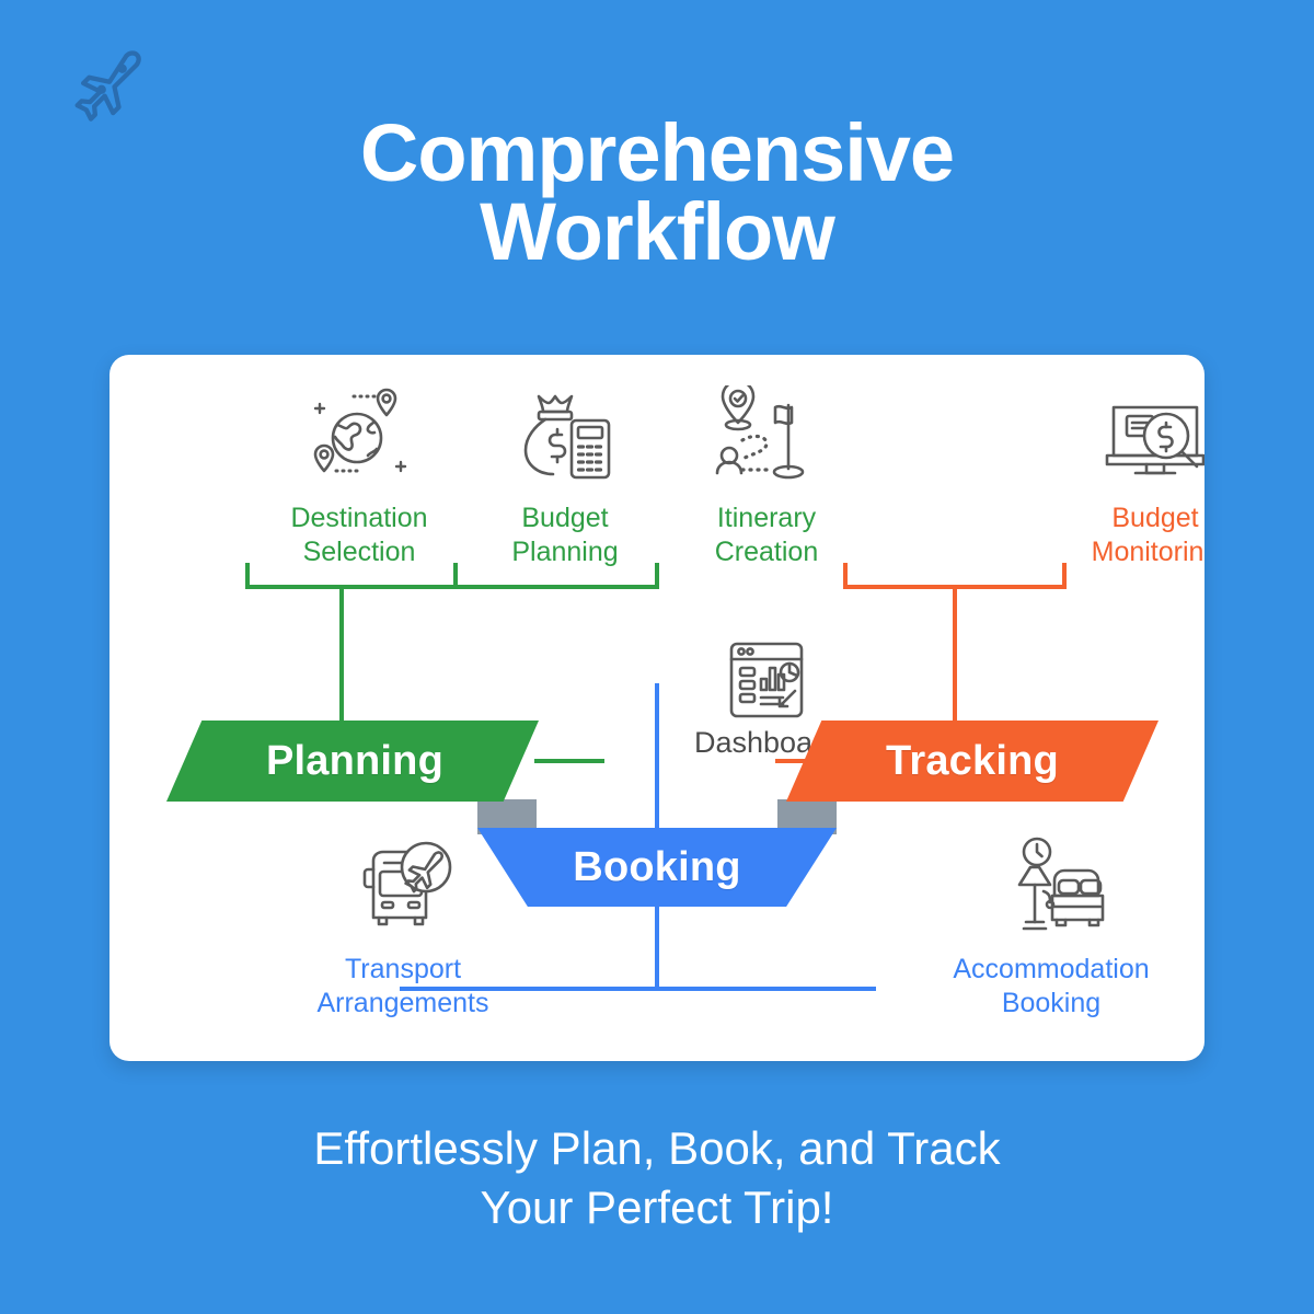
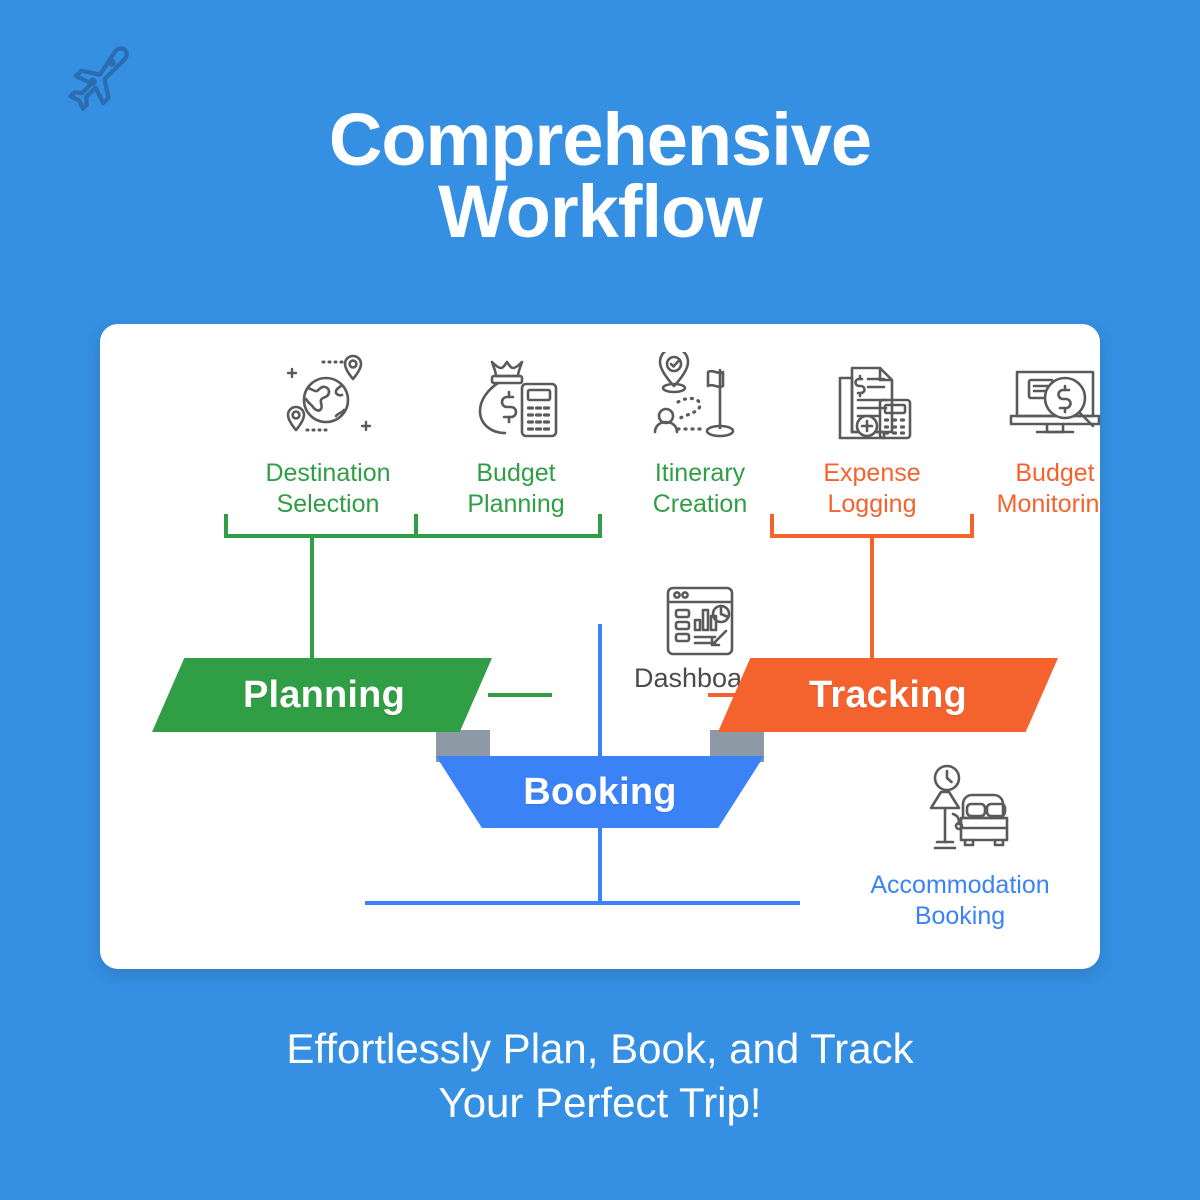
  Comprehensive
  Workflow
  Destination
  Selection
  Budget
  Planning
  Itinerary
  Creation
+ Expense
+ Logging
  Budget
  Monitorin
  Dashboa
- Transport
- Arrangements
  Accommodation
  Booking
  Planning
  Tracking
  Booking
  Effortlessly Plan, Book, and Track
  Your Perfect Trip!
